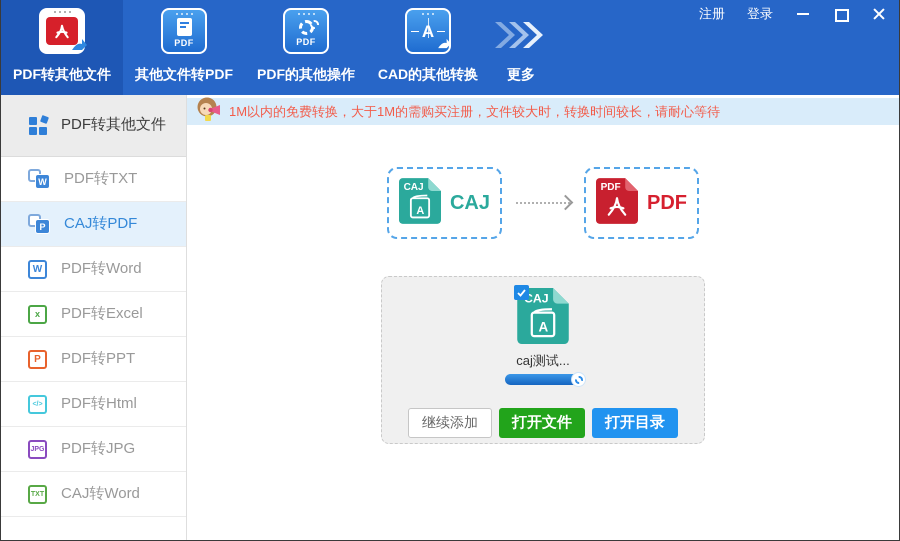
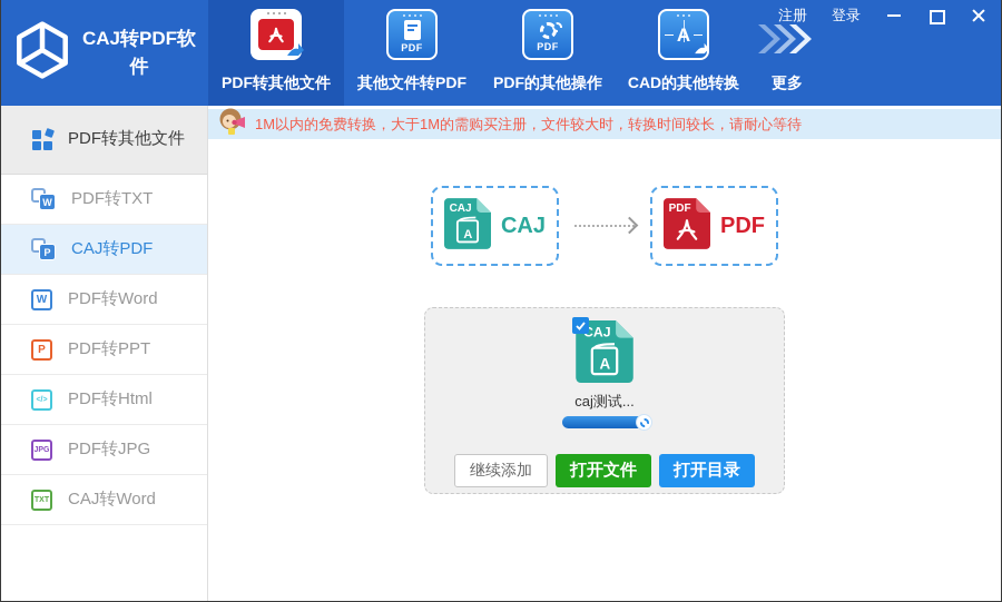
+ CAJ转PDF软件
  PDF转其他文件
  PDF
  其他文件转PDF
  PDF
  PDF的其他操作
  A
  CAD的其他转换
  更多
  注册
  登录
  PDF转其他文件
  W
  PDF转TXT
  P
  CAJ转PDF
  W
  PDF转Word
- x
- PDF转Excel
  P
  PDF转PPT
  PDF转Html
  PDF转JPG
  CAJ转Word
  1M以内的免费转换，大于1M的需购买注册，文件较大时，转换时间较长，请耐心等待
  CAJ
  A
  CAJ
  PDF
  PDF
  A
  caj测试...
  继续添加
  打开文件
  打开目录
